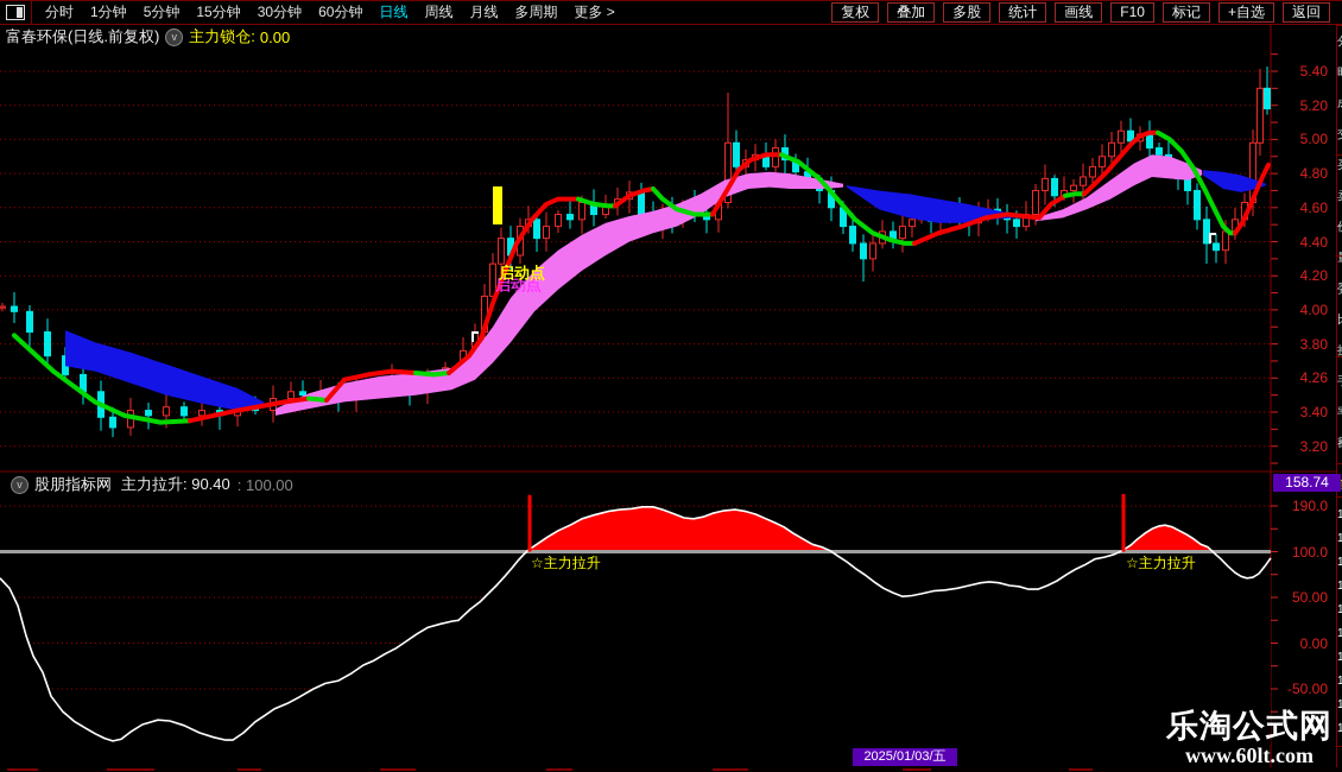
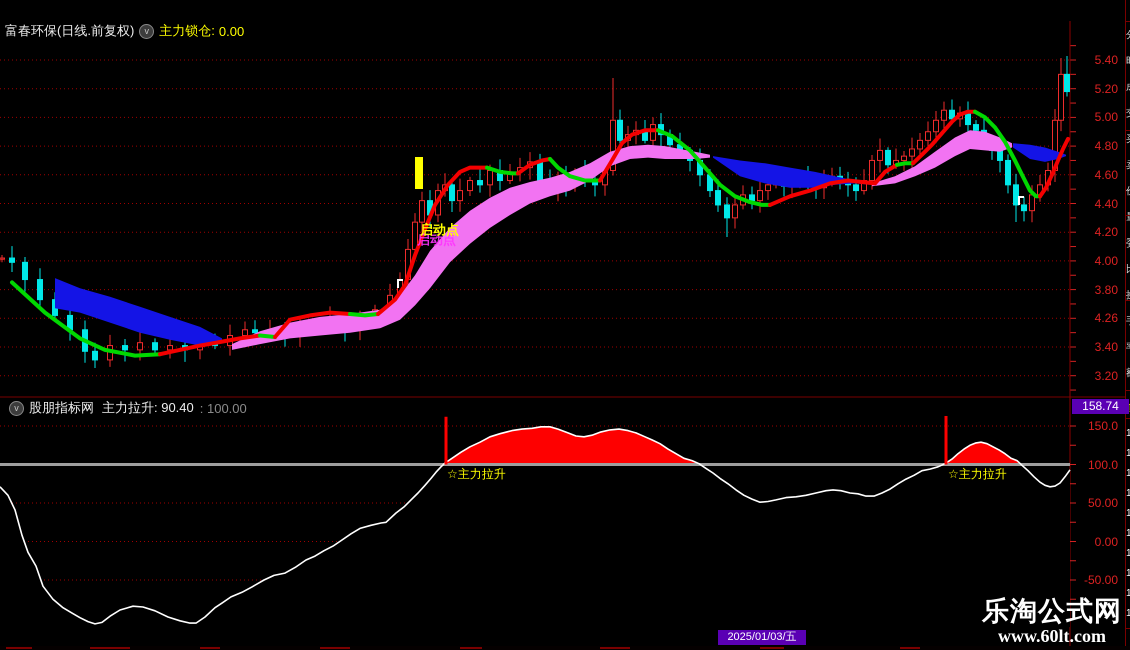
- 分时
- 1分钟
- 5分钟
- 15分钟
- 30分钟
- 60分钟
- 日线
- 周线
- 月线
- 多周期
- 更多 >
- 复权
- 叠加
- 多股
- 统计
- 画线
- F10
- 标记
- +自选
- 返回
  富春环保(日线.前复权)
  v
  主力锁仓:
  0.00
  v
  股朋指标网
  主力拉升: 90.40
  : 100.00
  5.40
  5.20
  5.00
  4.80
  4.60
  4.40
  4.20
  4.00
  3.80
  4.26
  3.40
  3.20
- 190.0
+ 150.0
  100.0
  50.00
  0.00
  -50.00
  158.74
  2025/01/03/五
  启动点
  启动点
  1
  1
  1
  1
  1
  1
  1
  1
  1
  1
  乐淘公式网
  www.60lt.com
  ☆主力拉升
  ☆主力拉升
